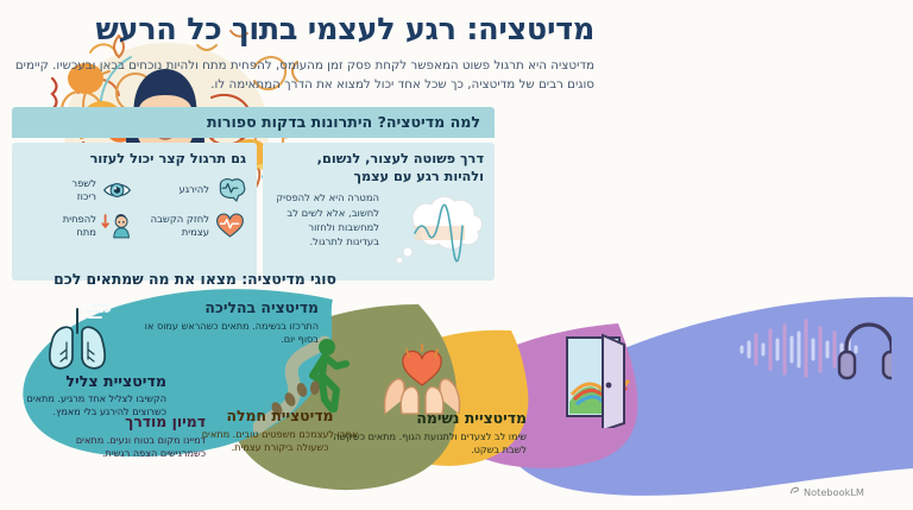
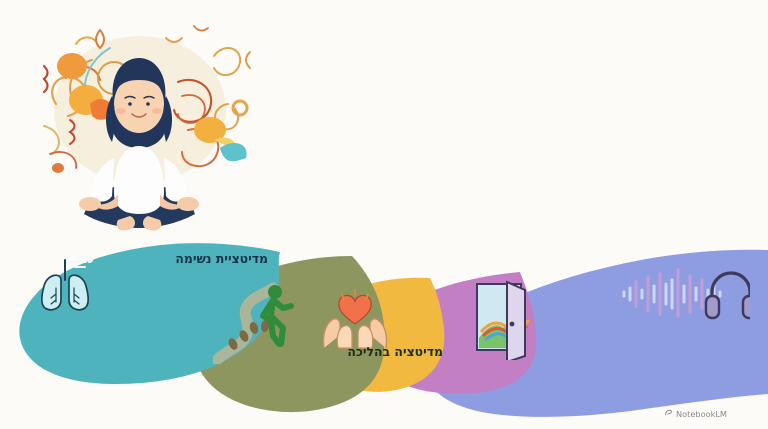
- מדיטציה: רגע לעצמי בתוך כל הרעש
- מדיטציה היא תרגול פשוט המאפשר לקחת פסק זמן מהעומס, להפחית מתח ולהיות נוכחים בכאן ובעכשיו. קיימים סוגים רבים של מדיטציה, כך שכל אחד יכול למצוא את הדרך המתאימה לו.
- למה מדיטציה? היתרונות בדקות ספורות
- דרך פשוטה לעצור, לנשום, ולהיות רגע עם עצמך
- המטרה היא לא להפסיק לחשוב, אלא לשים לב למחשבות ולחזור בעדינות לתרגול.
- גם תרגול קצר יכול לעזור
- להירגע
- לשפר
- ריכוז
- לחזק הקשבה
- עצמית
- להפחית
- מתח
- סוגי מדיטציה: מצאו את מה שמתאים לכם
- מדיטציה בהליכה
+ מדיטציית נשימה
- התרכזו בנשימה. מתאים כשהראש עמוס או בסוף יום.
- מדיטציית נשימה
+ מדיטציה בהליכה
- שימו לב לצעדים ולתנועת הגוף. מתאים כשקשה לשבת בשקט.
- מדיטציית חמלה
- אמרו לעצמכם משפטים טובים. מתאים כשעולה ביקורת עצמית.
- דמיון מודרך
- דמיינו מקום בטוח ונעים. מתאים כשמרגישים הצפה רגשית.
- מדיטציית צליל
- הקשיבו לצליל אחד מרגיע. מתאים כשרוצים להירגע בלי מאמץ.
  NotebookLM
